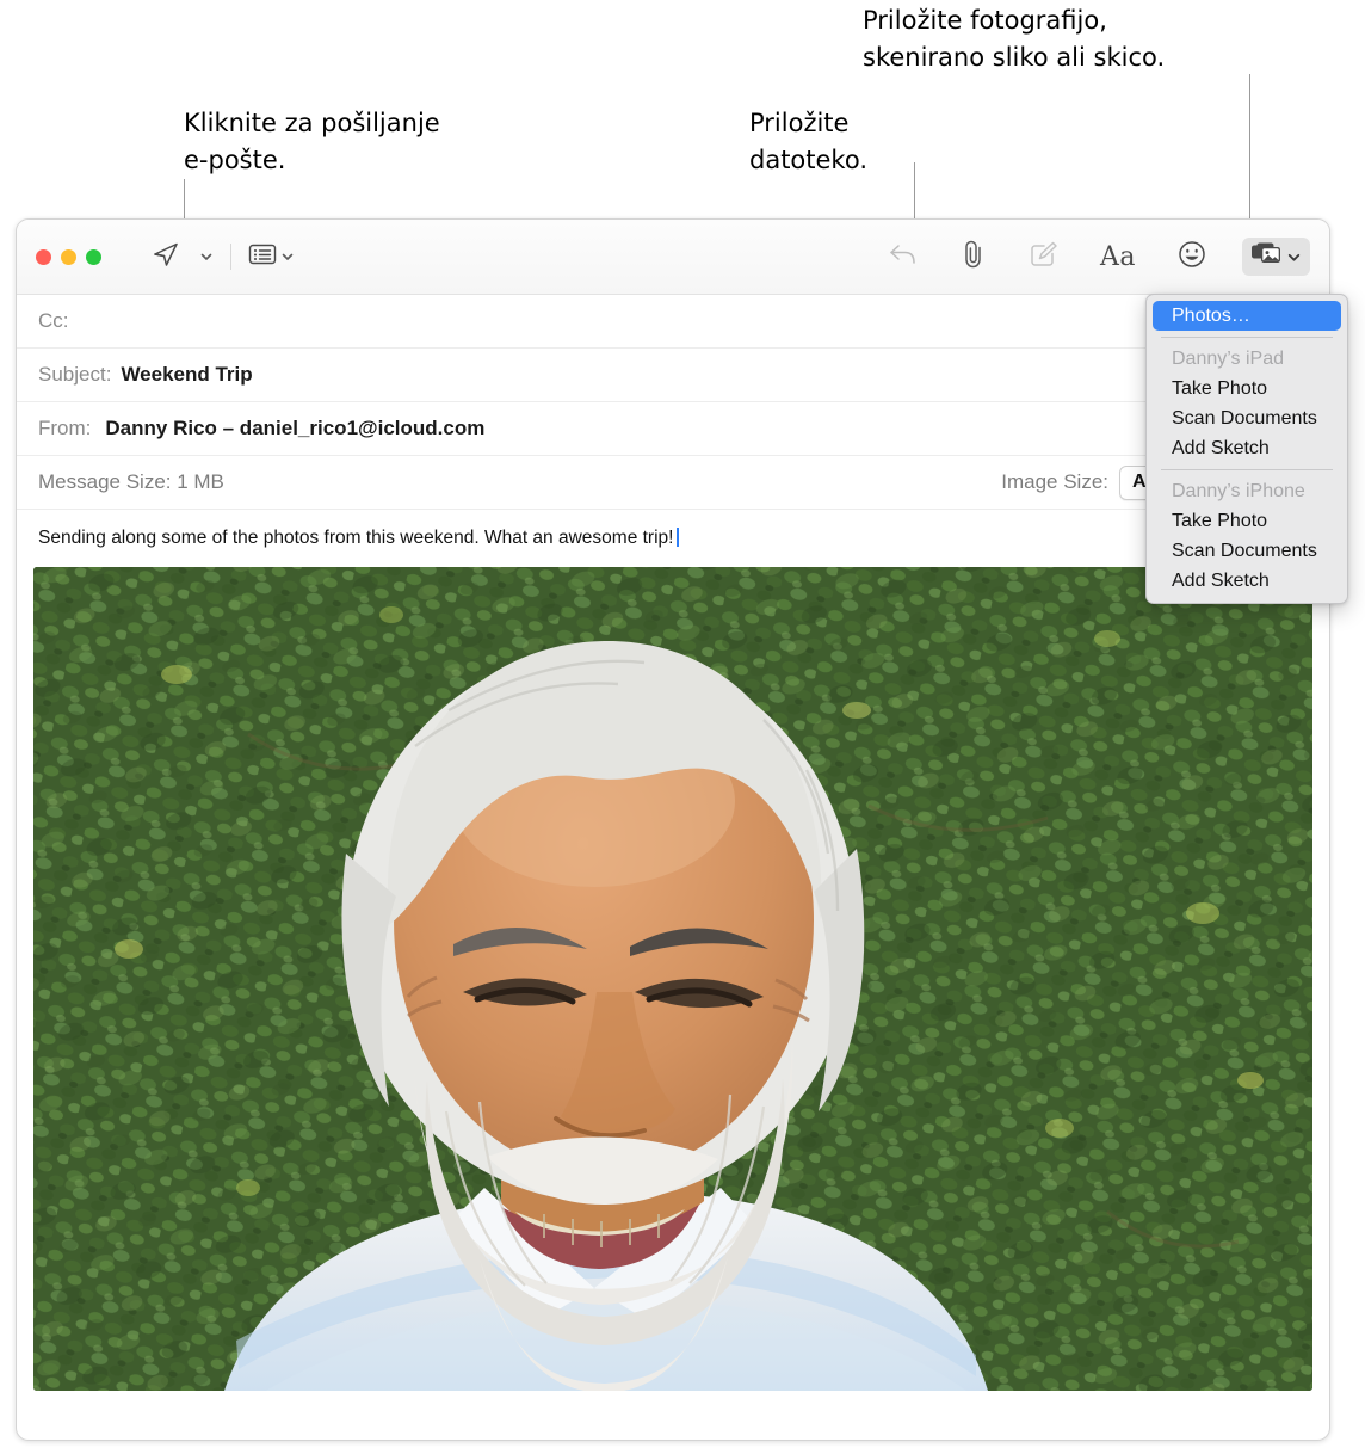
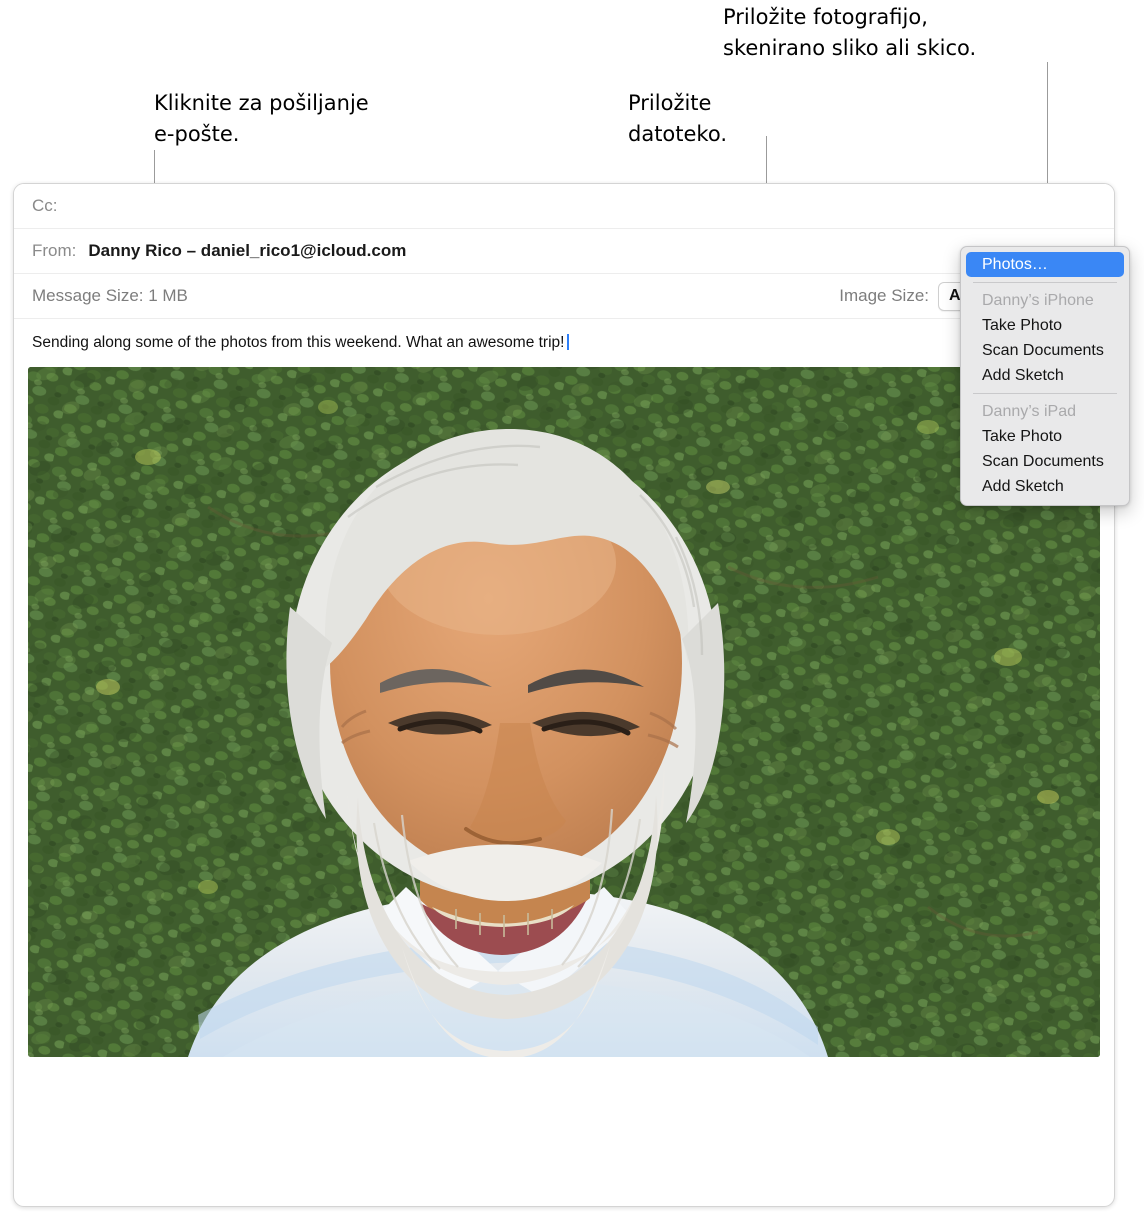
  Kliknite za pošiljanje
  e-pošte.
  Priložite
  datoteko.
  Priložite fotografijo,
  skenirano sliko ali skico.
- Aa
  Cc:
- Subject:
- Weekend Trip
  From:
  Danny Rico – daniel_rico1@icloud.com
  Message Size: 1 MB
  Image Size:
  Sending along some of the photos from this weekend. What an awesome trip!
  Photos…
- Danny’s iPad
+ Danny’s iPhone
  Take Photo
  Scan Documents
  Add Sketch
- Danny’s iPhone
+ Danny’s iPad
  Take Photo
  Scan Documents
  Add Sketch
